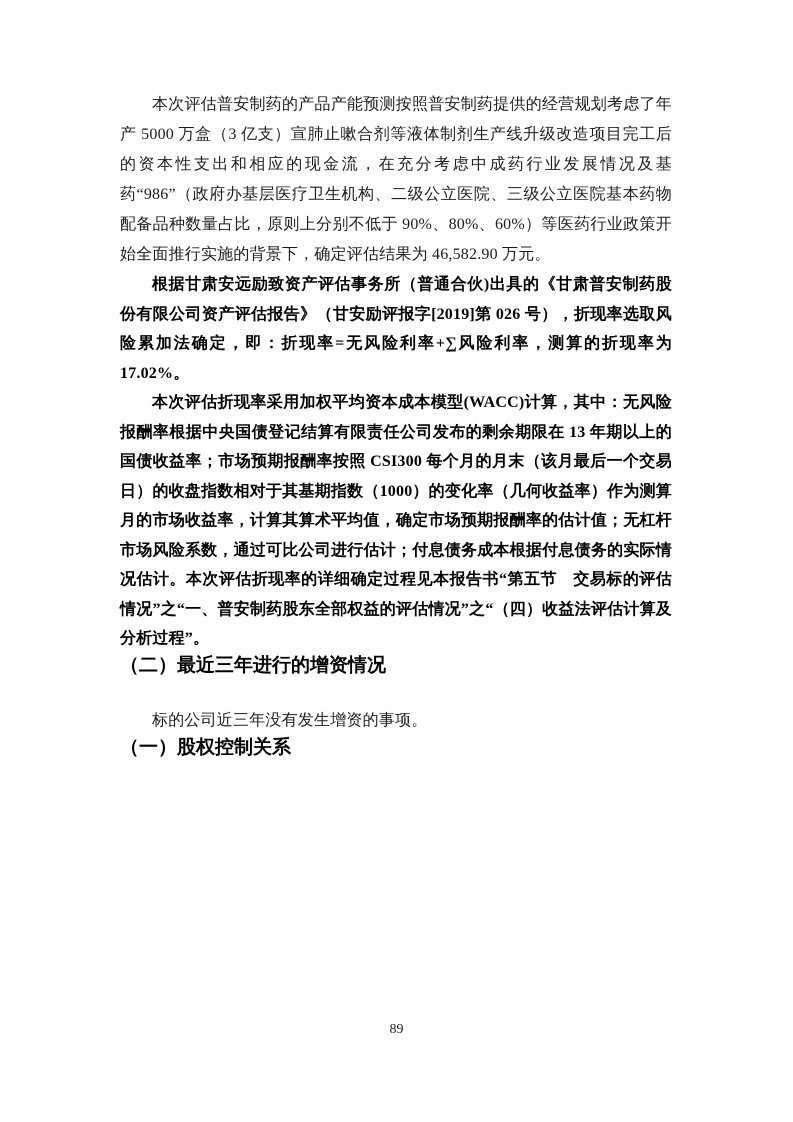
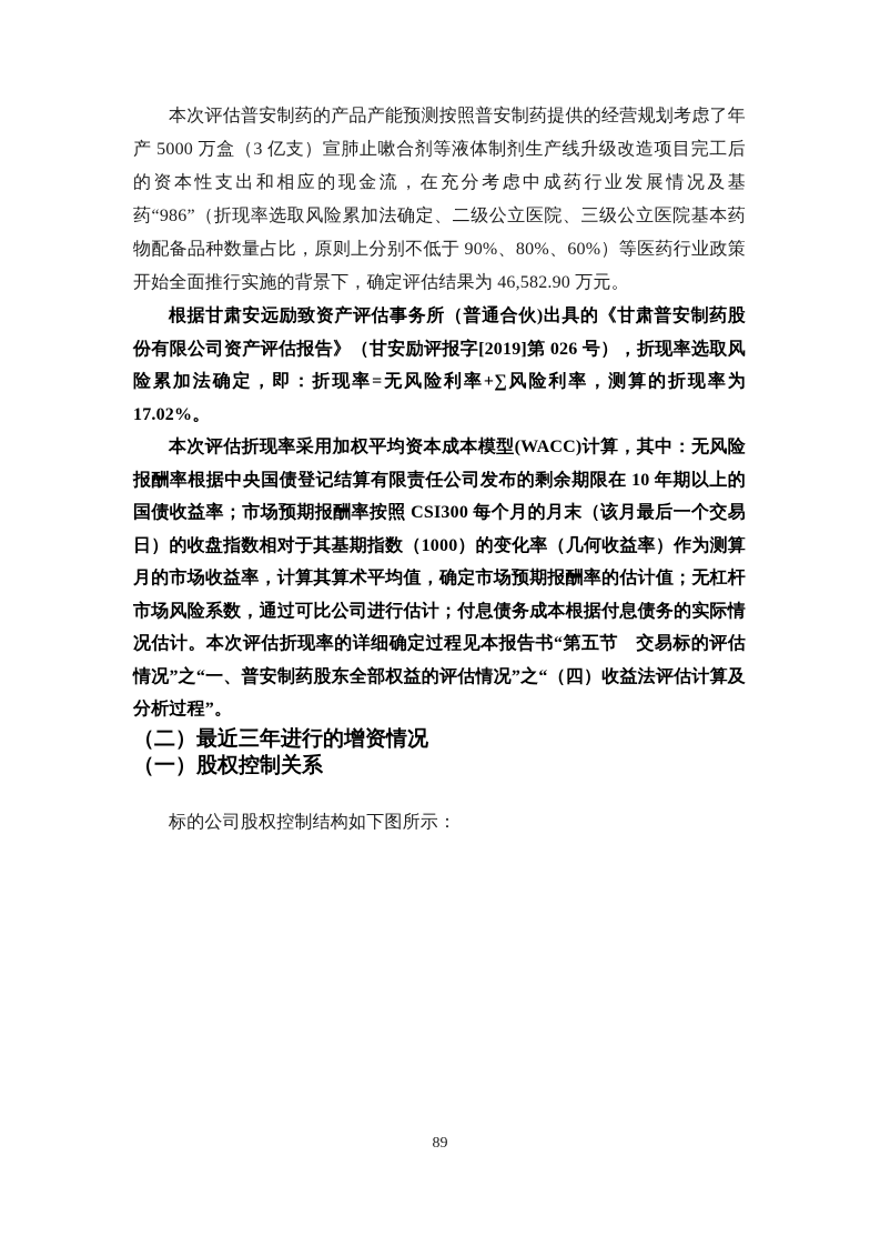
- 本次评估普安制药的产品产能预测按照普安制药提供的经营规划考虑了年产 5000 万盒（3 亿支）宣肺止嗽合剂等液体制剂生产线升级改造项目完工后的资本性支出和相应的现金流，在充分考虑中成药行业发展情况及基药“986”（政府办基层医疗卫生机构、二级公立医院、三级公立医院基本药物配备品种数量占比，原则上分别不低于 90%、80%、60%）等医药行业政策开始全面推行实施的背景下，确定评估结果为 46,582.90 万元。
+ 本次评估普安制药的产品产能预测按照普安制药提供的经营规划考虑了年产 5000 万盒（3 亿支）宣肺止嗽合剂等液体制剂生产线升级改造项目完工后的资本性支出和相应的现金流，在充分考虑中成药行业发展情况及基药“986”（折现率选取风险累加法确定、二级公立医院、三级公立医院基本药物配备品种数量占比，原则上分别不低于 90%、80%、60%）等医药行业政策开始全面推行实施的背景下，确定评估结果为 46,582.90 万元。
  根据甘肃安远励致资产评估事务所（普通合伙)出具的《甘肃普安制药股份有限公司资产评估报告》（甘安励评报字[2019]第 026 号），折现率选取风险累加法确定，即：折现率=无风险利率+∑风险利率，测算的折现率为 17.02%。
- 本次评估折现率采用加权平均资本成本模型(WACC)计算，其中：无风险报酬率根据中央国债登记结算有限责任公司发布的剩余期限在 13 年期以上的国债收益率；市场预期报酬率按照 CSI300 每个月的月末（该月最后一个交易日）的收盘指数相对于其基期指数（1000）的变化率（几何收益率）作为测算月的市场收益率，计算其算术平均值，确定市场预期报酬率的估计值；无杠杆市场风险系数，通过可比公司进行估计；付息债务成本根据付息债务的实际情况估计。本次评估折现率的详细确定过程见本报告书“第五节 交易标的评估情况”之“一、普安制药股东全部权益的评估情况”之“（四）收益法评估计算及分析过程”。
+ 本次评估折现率采用加权平均资本成本模型(WACC)计算，其中：无风险报酬率根据中央国债登记结算有限责任公司发布的剩余期限在 10 年期以上的国债收益率；市场预期报酬率按照 CSI300 每个月的月末（该月最后一个交易日）的收盘指数相对于其基期指数（1000）的变化率（几何收益率）作为测算月的市场收益率，计算其算术平均值，确定市场预期报酬率的估计值；无杠杆市场风险系数，通过可比公司进行估计；付息债务成本根据付息债务的实际情况估计。本次评估折现率的详细确定过程见本报告书“第五节 交易标的评估情况”之“一、普安制药股东全部权益的评估情况”之“（四）收益法评估计算及分析过程”。
  （二）最近三年进行的增资情况
- 标的公司近三年没有发生增资的事项。
  （一）股权控制关系
+ 标的公司股权控制结构如下图所示：
  89
